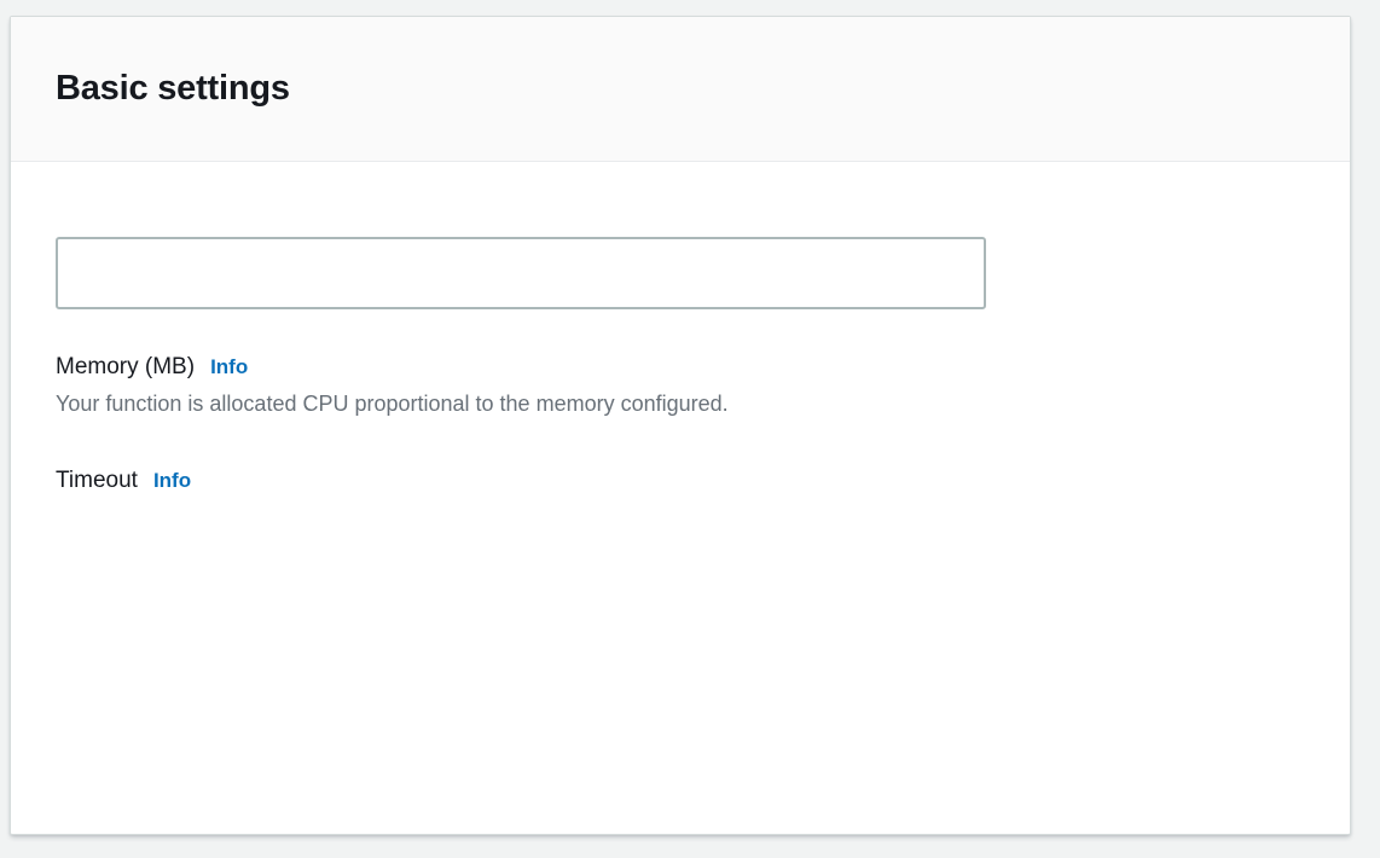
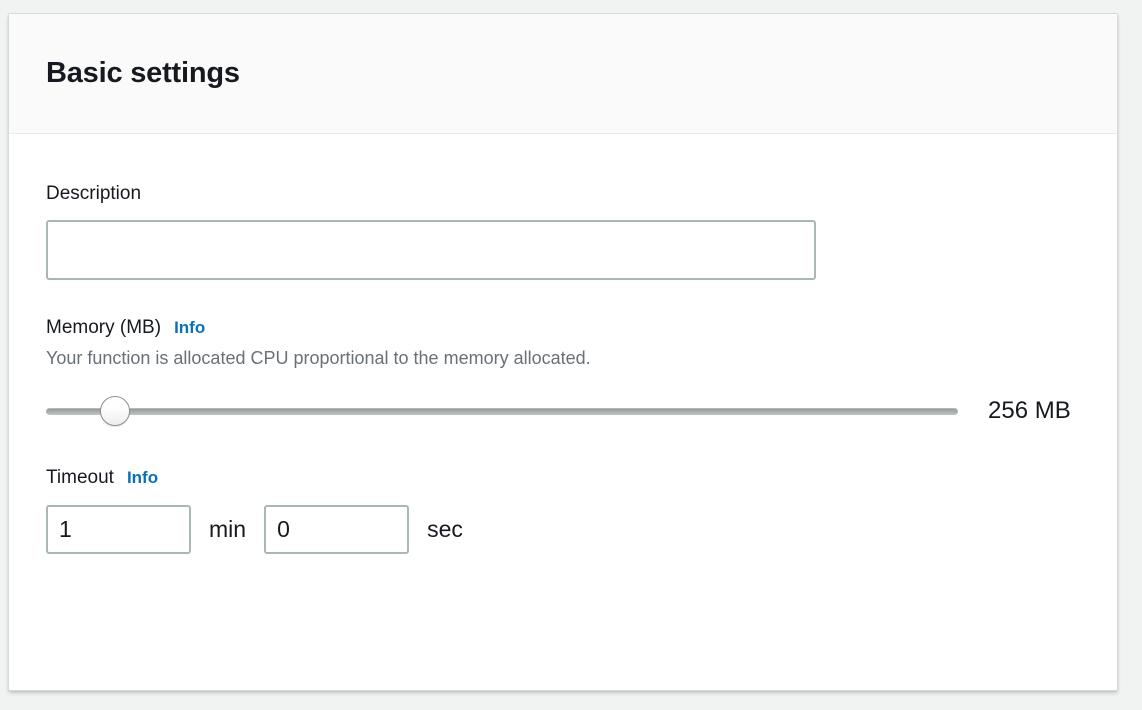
  Basic settings
+ Description
  Memory (MB)
  Info
- Your function is allocated CPU proportional to the memory configured.
+ Your function is allocated CPU proportional to the memory allocated.
+ 256 MB
  Timeout
  Info
+ 1
+ min
+ 0
+ sec
